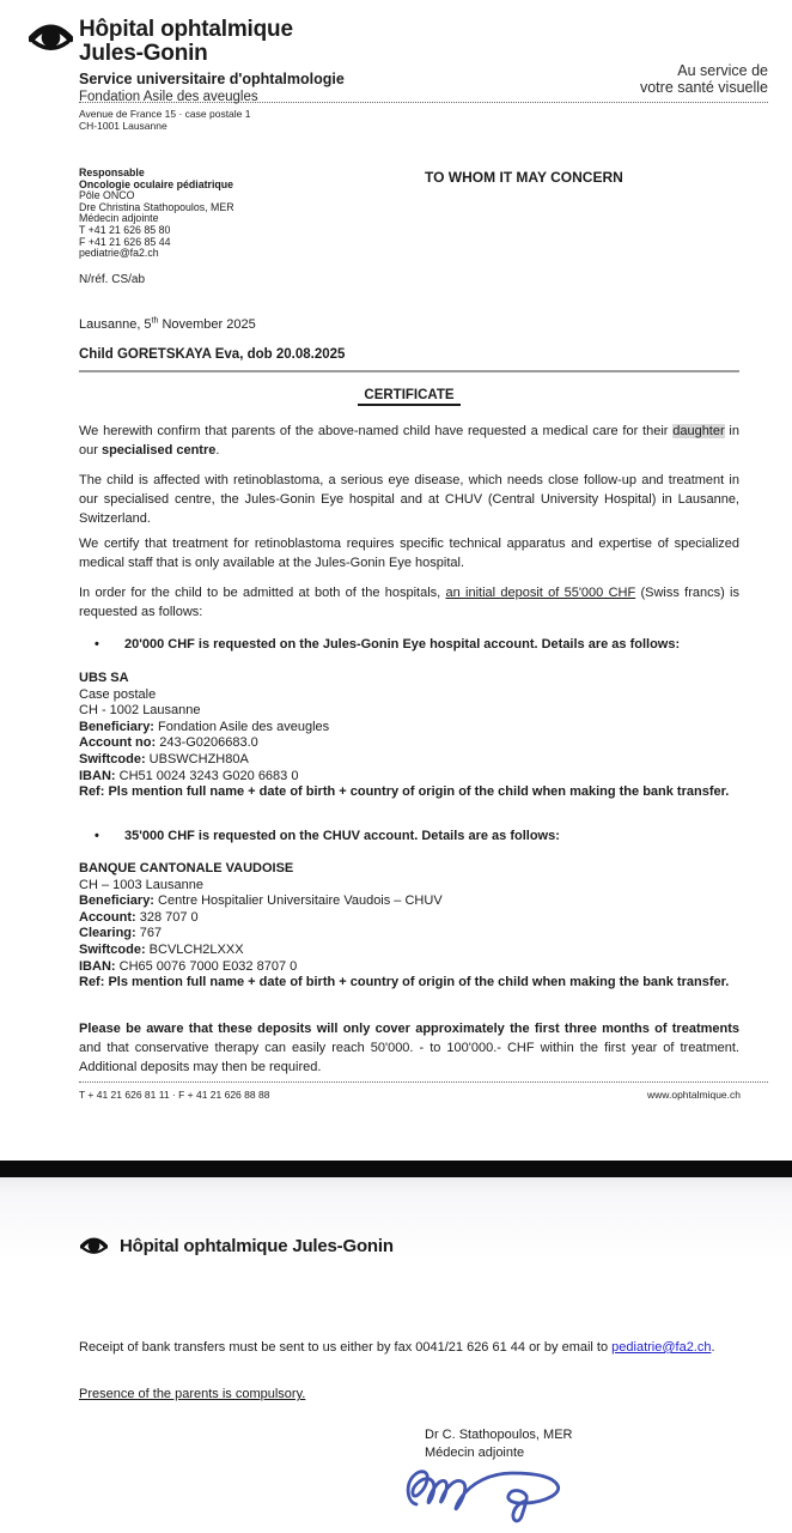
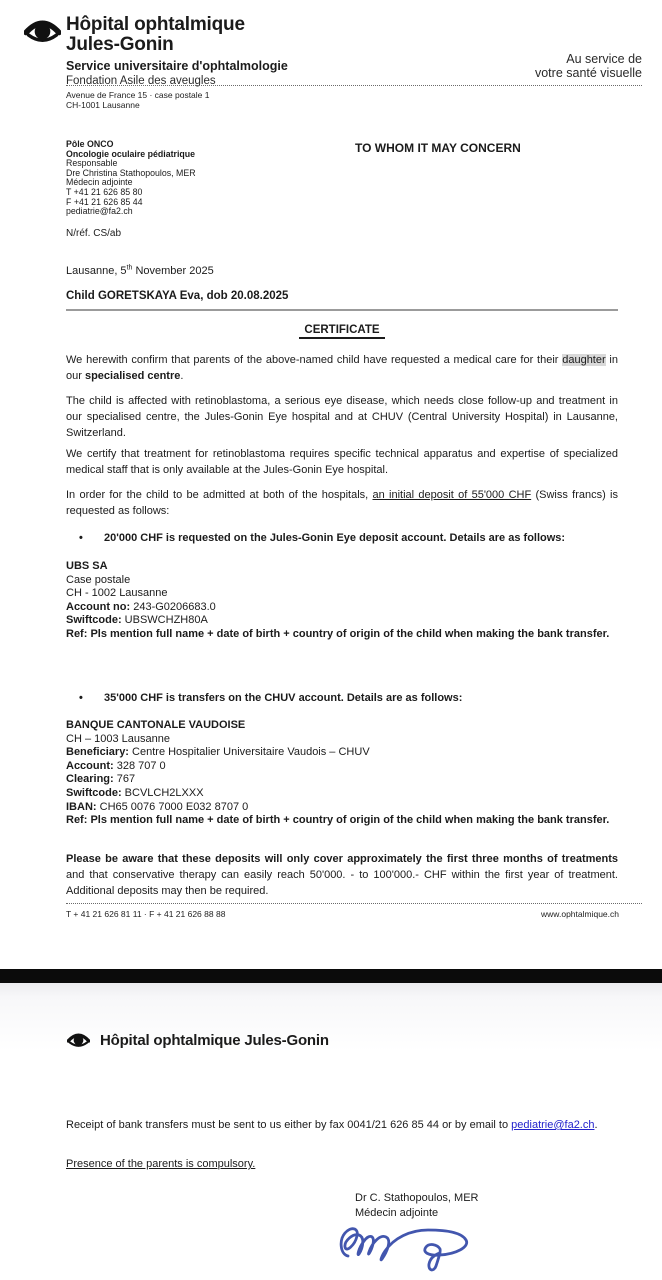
  Hôpital ophtalmique
  Jules-Gonin
  Service universitaire d'ophtalmologie
  Fondation Asile des aveugles
  Au service de
  votre santé visuelle
  Avenue de France 15 · case postale 1
  CH-1001 Lausanne
- Responsable
+ Pôle ONCO
  Oncologie oculaire pédiatrique
- Pôle ONCO
+ Responsable
  Dre Christina Stathopoulos, MER
  Médecin adjointe
  T +41 21 626 85 80
  F +41 21 626 85 44
  pediatrie@fa2.ch
  TO WHOM IT MAY CONCERN
  N/réf. CS/ab
  Lausanne, 5 November 2025
  Child GORETSKAYA Eva, dob 20.08.2025
  CERTIFICATE
  We herewith confirm that parents of the above-named child have requested a medical care for their daughter in our specialised centre.
  The child is affected with retinoblastoma, a serious eye disease, which needs close follow-up and treatment in our specialised centre, the Jules-Gonin Eye hospital and at CHUV (Central University Hospital) in Lausanne, Switzerland.
  We certify that treatment for retinoblastoma requires specific technical apparatus and expertise of specialized medical staff that is only available at the Jules-Gonin Eye hospital.
  In order for the child to be admitted at both of the hospitals, an initial deposit of 55'000 CHF (Swiss francs) is requested as follows:
  •
- 20'000 CHF is requested on the Jules-Gonin Eye hospital account. Details are as follows:
+ 20'000 CHF is requested on the Jules-Gonin Eye deposit account. Details are as follows:
  UBS SA
  Case postale
  CH - 1002 Lausanne
- Beneficiary: Fondation Asile des aveugles
  Account no: 243-G0206683.0
  Swiftcode: UBSWCHZH80A
- IBAN: CH51 0024 3243 G020 6683 0
  Ref: Pls mention full name + date of birth + country of origin of the child when making the bank transfer.
  •
- 35'000 CHF is requested on the CHUV account. Details are as follows:
+ 35'000 CHF is transfers on the CHUV account. Details are as follows:
  BANQUE CANTONALE VAUDOISE
  CH – 1003 Lausanne
  Beneficiary: Centre Hospitalier Universitaire Vaudois – CHUV
  Account: 328 707 0
  Clearing: 767
  Swiftcode: BCVLCH2LXXX
  IBAN: CH65 0076 7000 E032 8707 0
  Ref: Pls mention full name + date of birth + country of origin of the child when making the bank transfer.
  Please be aware that these deposits will only cover approximately the first three months of treatments and that conservative therapy can easily reach 50'000. - to 100'000.- CHF within the first year of treatment. Additional deposits may then be required.
  T + 41 21 626 81 11 · F + 41 21 626 88 88
  www.ophtalmique.ch
  Hôpital ophtalmique Jules-Gonin
- Receipt of bank transfers must be sent to us either by fax 0041/21 626 61 44 or by email to pediatrie@fa2.ch.
+ Receipt of bank transfers must be sent to us either by fax 0041/21 626 85 44 or by email to pediatrie@fa2.ch.
  Presence of the parents is compulsory.
  Dr C. Stathopoulos, MER
  Médecin adjointe
